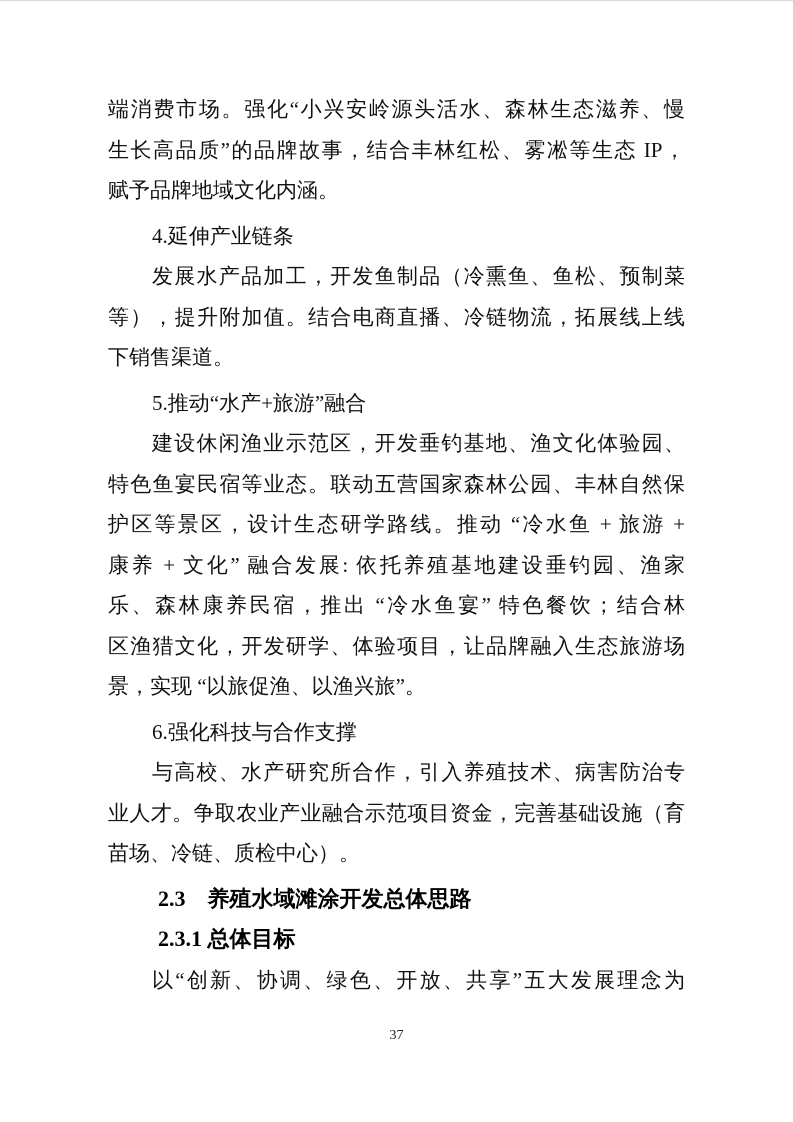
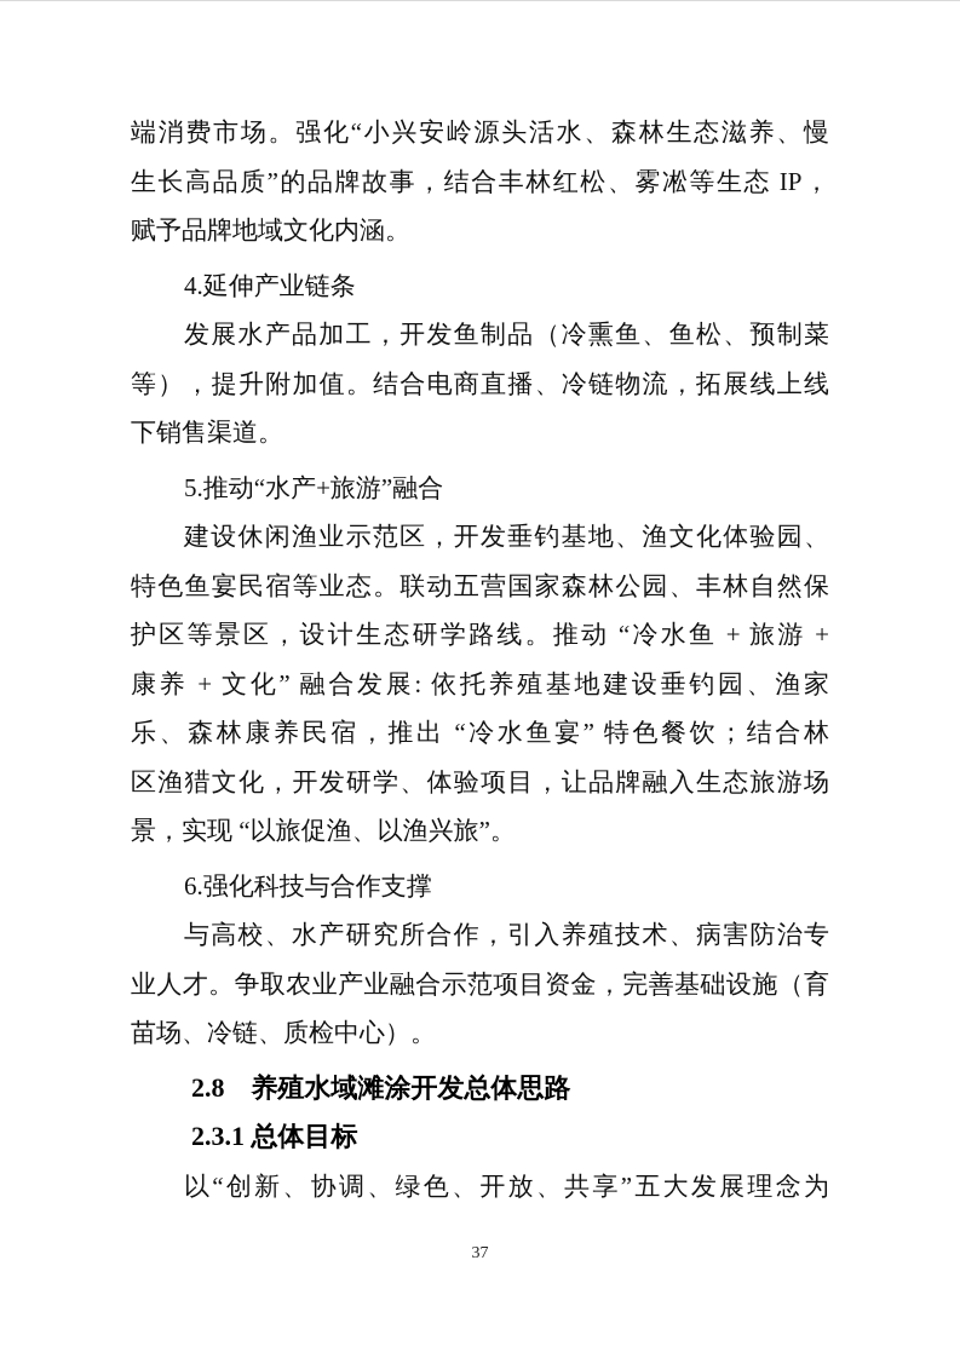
  端消费市场。强化“小兴安岭源头活水、森林生态滋养、慢
  生长高品质”的品牌故事，结合丰林红松、雾凇等生态 IP，
  赋予品牌地域文化内涵。
  4.延伸产业链条
  发展水产品加工，开发鱼制品（冷熏鱼、鱼松、预制菜
  等），提升附加值。结合电商直播、冷链物流，拓展线上线
  下销售渠道。
  5.推动“水产+旅游”融合
  建设休闲渔业示范区，开发垂钓基地、渔文化体验园、
  特色鱼宴民宿等业态。联动五营国家森林公园、丰林自然保
  护区等景区，设计生态研学路线。推动 “冷水鱼 + 旅游 +
  康养 + 文化” 融合发展: 依托养殖基地建设垂钓园、渔家
  乐、森林康养民宿，推出 “冷水鱼宴” 特色餐饮；结合林
  区渔猎文化，开发研学、体验项目，让品牌融入生态旅游场
  景，实现 “以旅促渔、以渔兴旅”。
  6.强化科技与合作支撑
  与高校、水产研究所合作，引入养殖技术、病害防治专
  业人才。争取农业产业融合示范项目资金，完善基础设施（育
  苗场、冷链、质检中心）。
- 2.3 养殖水域滩涂开发总体思路
+ 2.8 养殖水域滩涂开发总体思路
  2.3.1 总体目标
  以“创新、协调、绿色、开放、共享”五大发展理念为
  37
